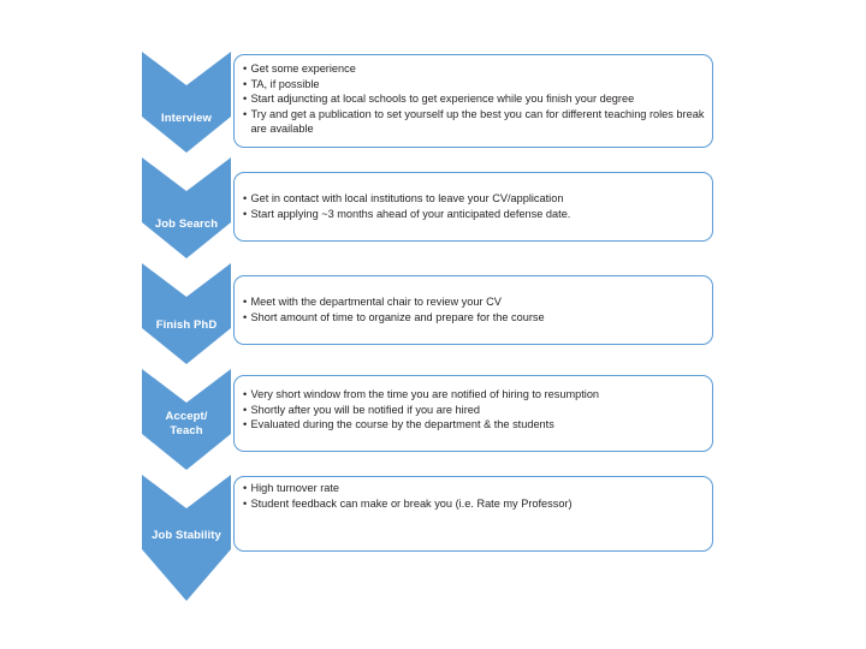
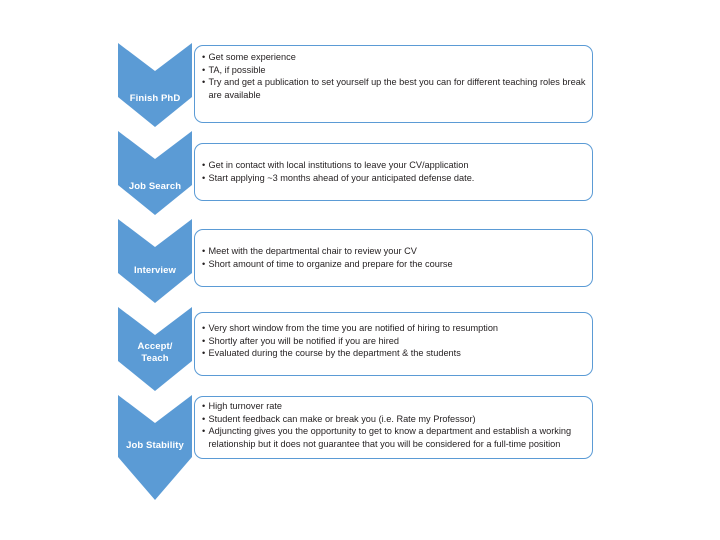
- Interview
+ Finish PhD
  Get some experience
  TA, if possible
- Start adjuncting at local schools to get experience while you finish your degree
  Try and get a publication to set yourself up the best you can for different teaching roles break are available
  Job Search
  Get in contact with local institutions to leave your CV/application
  Start applying ~3 months ahead of your anticipated defense date.
- Finish PhD
+ Interview
  Meet with the departmental chair to review your CV
  Short amount of time to organize and prepare for the course
  Accept/
  Teach
  Very short window from the time you are notified of hiring to resumption
  Shortly after you will be notified if you are hired
  Evaluated during the course by the department & the students
  Job Stability
  High turnover rate
  Student feedback can make or break you (i.e. Rate my Professor)
+ Adjuncting gives you the opportunity to get to know a department and establish a working relationship but it does not guarantee that you will be considered for a full-time position
